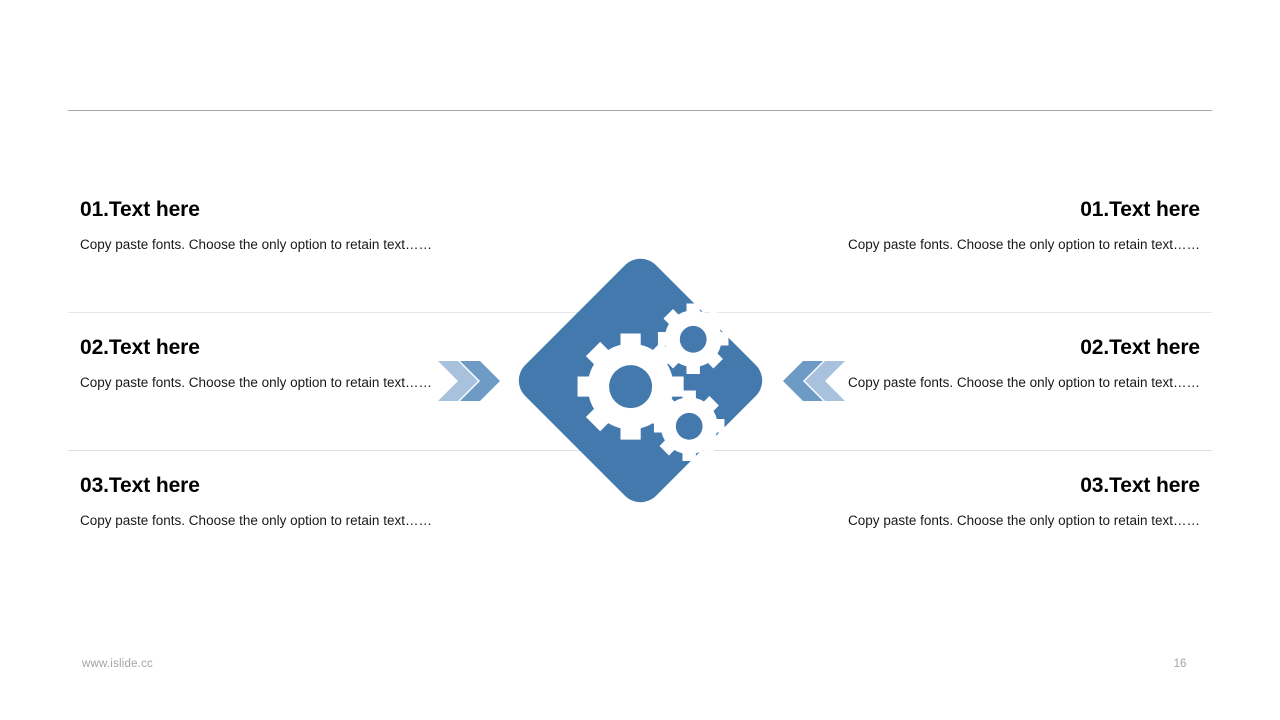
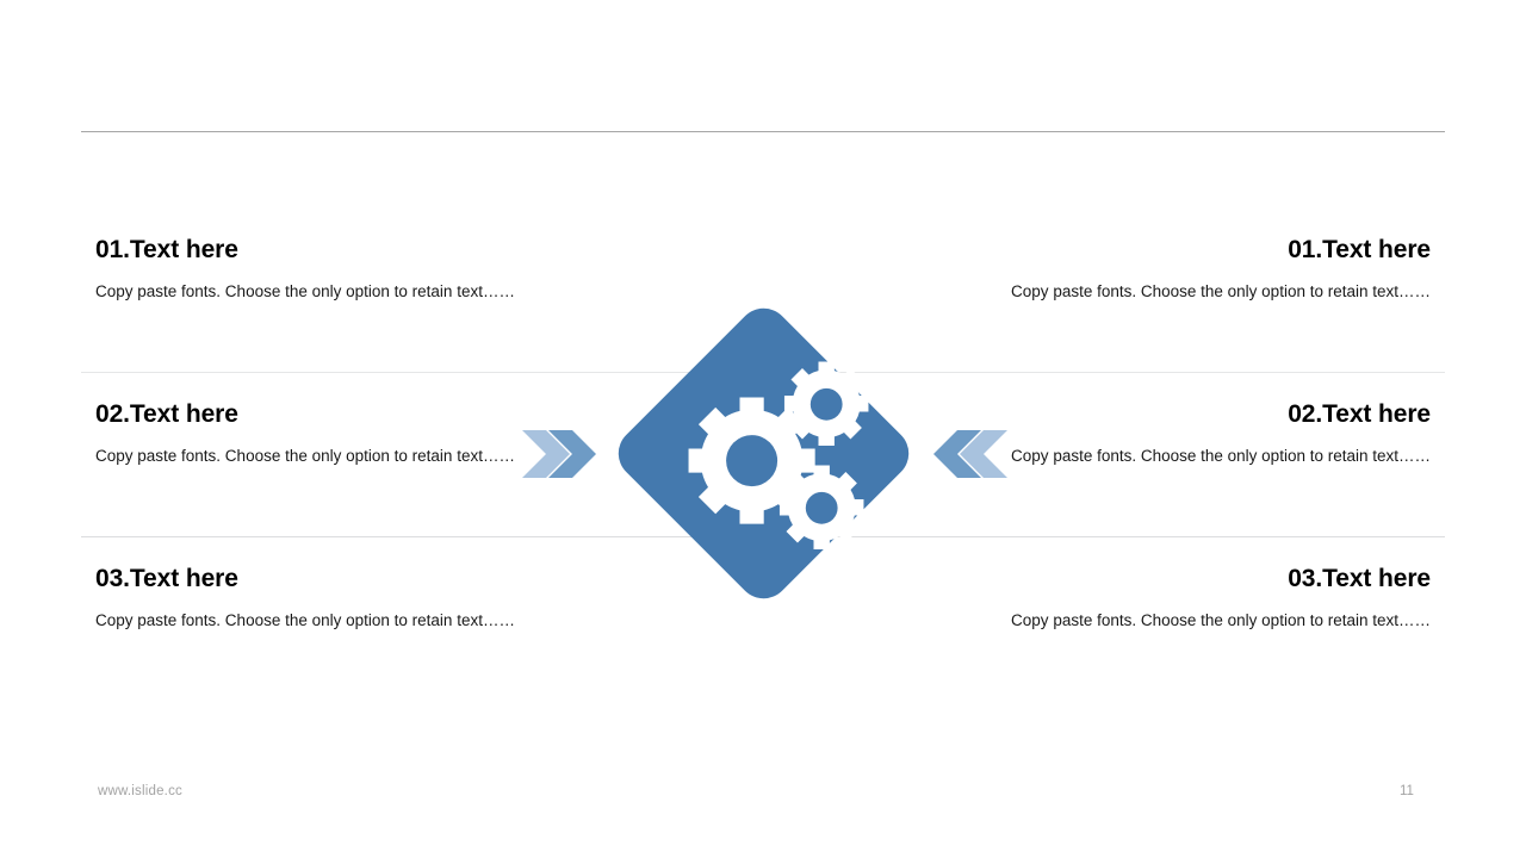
  01.Text here
  Copy paste fonts. Choose the only option to retain text……
  02.Text here
  Copy paste fonts. Choose the only option to retain text……
  03.Text here
  Copy paste fonts. Choose the only option to retain text……
  01.Text here
  Copy paste fonts. Choose the only option to retain text……
  02.Text here
  Copy paste fonts. Choose the only option to retain text……
  03.Text here
  Copy paste fonts. Choose the only option to retain text……
  www.islide.cc
- 16
+ 11
